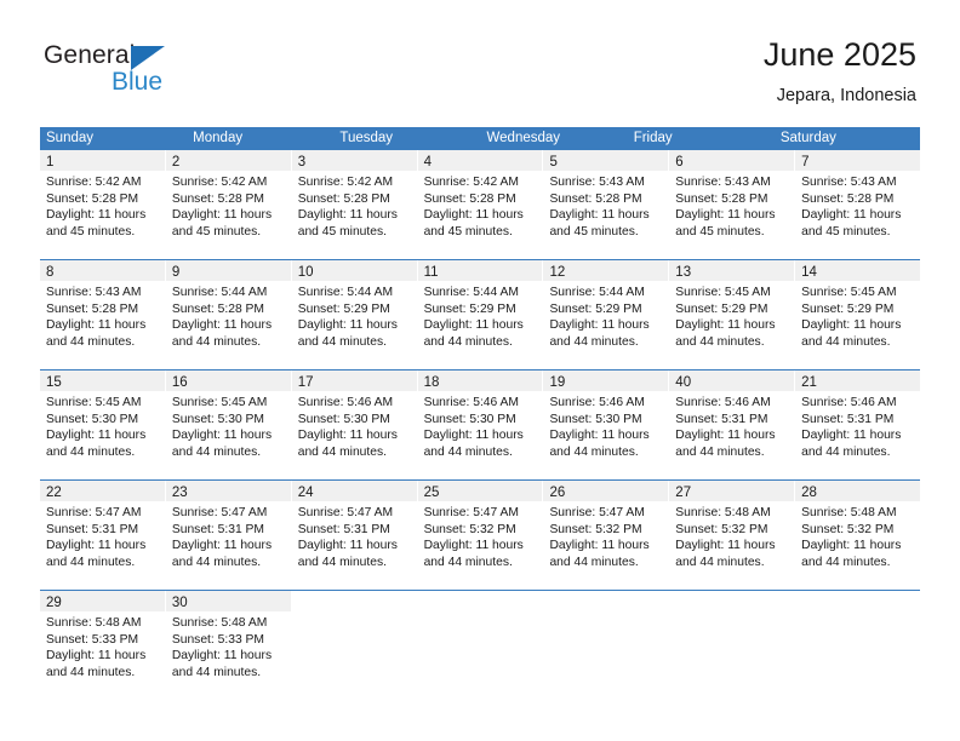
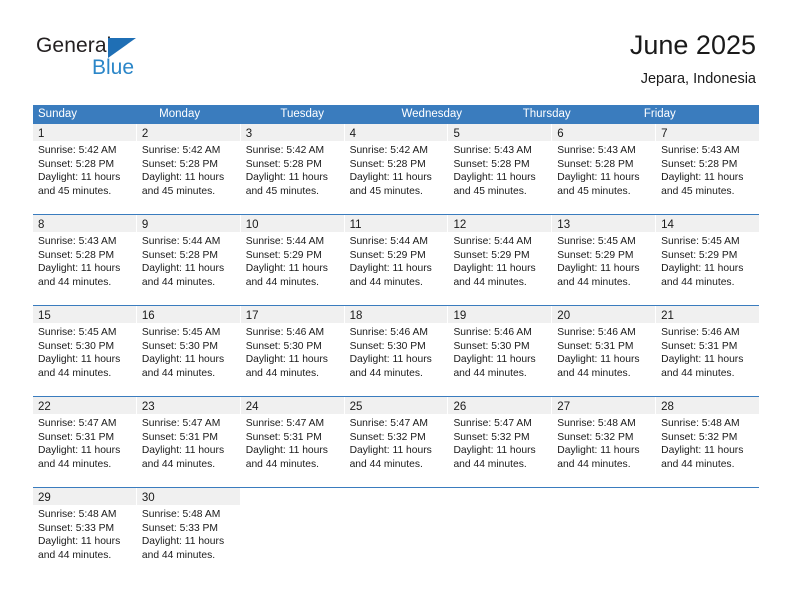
  General
  Blue
  June 2025
  Jepara, Indonesia
  Sunday
  Monday
  Tuesday
  Wednesday
+ Thursday
  Friday
- Saturday
  1
  Sunrise: 5:42 AM
  Sunset: 5:28 PM
  Daylight: 11 hours
  and 45 minutes.
  2
  Sunrise: 5:42 AM
  Sunset: 5:28 PM
  Daylight: 11 hours
  and 45 minutes.
  3
  Sunrise: 5:42 AM
  Sunset: 5:28 PM
  Daylight: 11 hours
  and 45 minutes.
  4
  Sunrise: 5:42 AM
  Sunset: 5:28 PM
  Daylight: 11 hours
  and 45 minutes.
  5
  Sunrise: 5:43 AM
  Sunset: 5:28 PM
  Daylight: 11 hours
  and 45 minutes.
  6
  Sunrise: 5:43 AM
  Sunset: 5:28 PM
  Daylight: 11 hours
  and 45 minutes.
  7
  Sunrise: 5:43 AM
  Sunset: 5:28 PM
  Daylight: 11 hours
  and 45 minutes.
  8
  Sunrise: 5:43 AM
  Sunset: 5:28 PM
  Daylight: 11 hours
  and 44 minutes.
  9
  Sunrise: 5:44 AM
  Sunset: 5:28 PM
  Daylight: 11 hours
  and 44 minutes.
  10
  Sunrise: 5:44 AM
  Sunset: 5:29 PM
  Daylight: 11 hours
  and 44 minutes.
  11
  Sunrise: 5:44 AM
  Sunset: 5:29 PM
  Daylight: 11 hours
  and 44 minutes.
  12
  Sunrise: 5:44 AM
  Sunset: 5:29 PM
  Daylight: 11 hours
  and 44 minutes.
  13
  Sunrise: 5:45 AM
  Sunset: 5:29 PM
  Daylight: 11 hours
  and 44 minutes.
  14
  Sunrise: 5:45 AM
  Sunset: 5:29 PM
  Daylight: 11 hours
  and 44 minutes.
  15
  Sunrise: 5:45 AM
  Sunset: 5:30 PM
  Daylight: 11 hours
  and 44 minutes.
  16
  Sunrise: 5:45 AM
  Sunset: 5:30 PM
  Daylight: 11 hours
  and 44 minutes.
  17
  Sunrise: 5:46 AM
  Sunset: 5:30 PM
  Daylight: 11 hours
  and 44 minutes.
  18
  Sunrise: 5:46 AM
  Sunset: 5:30 PM
  Daylight: 11 hours
  and 44 minutes.
  19
  Sunrise: 5:46 AM
  Sunset: 5:30 PM
  Daylight: 11 hours
  and 44 minutes.
- 40
+ 20
  Sunrise: 5:46 AM
  Sunset: 5:31 PM
  Daylight: 11 hours
  and 44 minutes.
  21
  Sunrise: 5:46 AM
  Sunset: 5:31 PM
  Daylight: 11 hours
  and 44 minutes.
  22
  Sunrise: 5:47 AM
  Sunset: 5:31 PM
  Daylight: 11 hours
  and 44 minutes.
  23
  Sunrise: 5:47 AM
  Sunset: 5:31 PM
  Daylight: 11 hours
  and 44 minutes.
  24
  Sunrise: 5:47 AM
  Sunset: 5:31 PM
  Daylight: 11 hours
  and 44 minutes.
  25
  Sunrise: 5:47 AM
  Sunset: 5:32 PM
  Daylight: 11 hours
  and 44 minutes.
  26
  Sunrise: 5:47 AM
  Sunset: 5:32 PM
  Daylight: 11 hours
  and 44 minutes.
  27
  Sunrise: 5:48 AM
  Sunset: 5:32 PM
  Daylight: 11 hours
  and 44 minutes.
  28
  Sunrise: 5:48 AM
  Sunset: 5:32 PM
  Daylight: 11 hours
  and 44 minutes.
  29
  Sunrise: 5:48 AM
  Sunset: 5:33 PM
  Daylight: 11 hours
  and 44 minutes.
  30
  Sunrise: 5:48 AM
  Sunset: 5:33 PM
  Daylight: 11 hours
  and 44 minutes.
